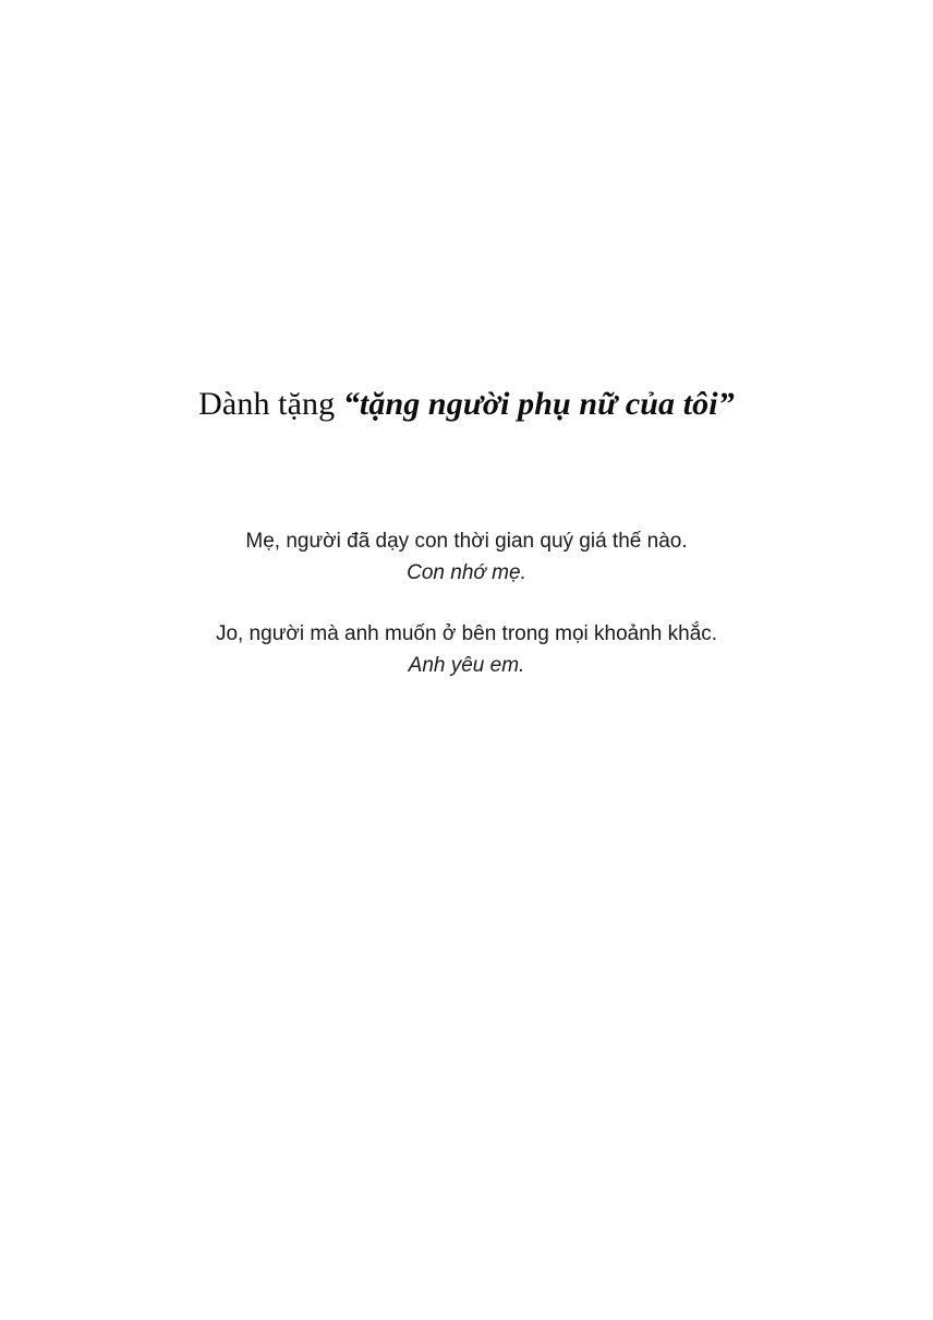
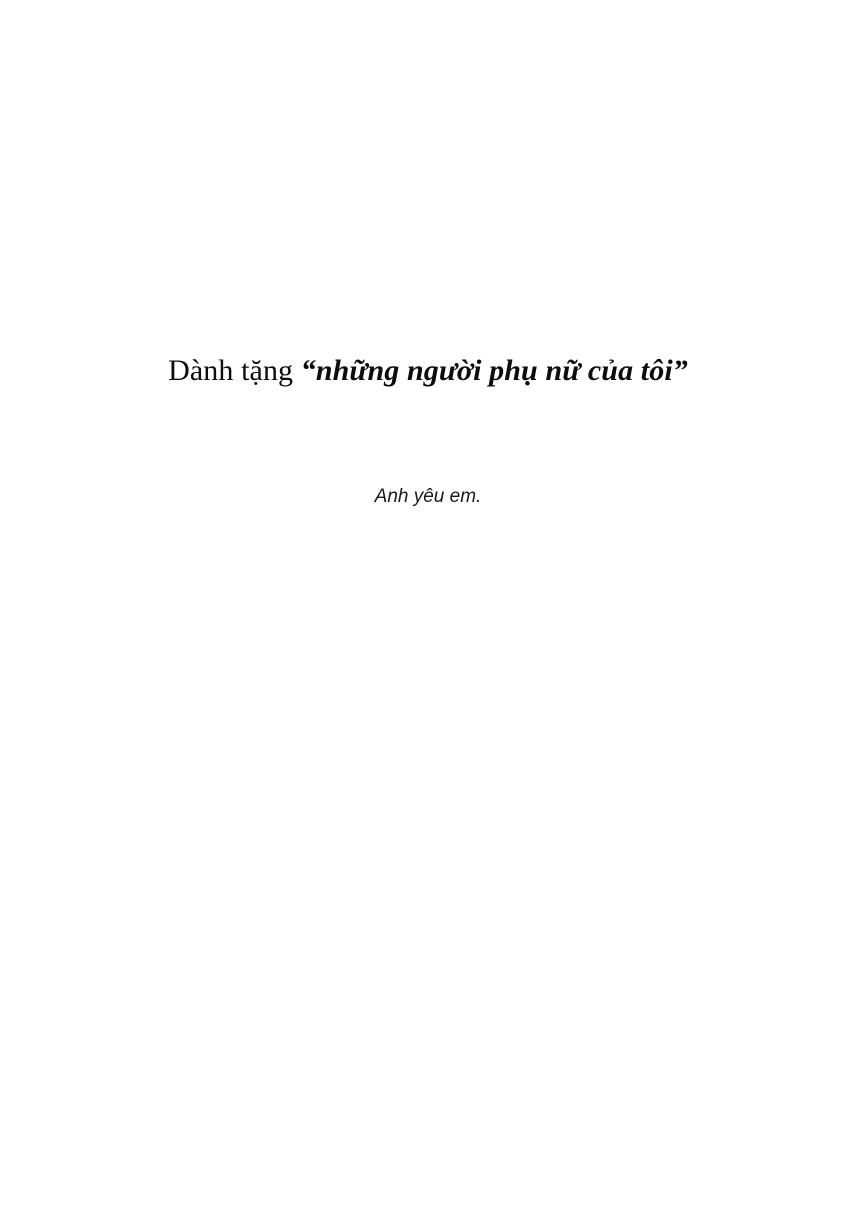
- Dành tặng “tặng người phụ nữ của tôi”
+ Dành tặng “những người phụ nữ của tôi”
- Mẹ, người đã dạy con thời gian quý giá thế nào.
- Con nhớ mẹ.
- Jo, người mà anh muốn ở bên trong mọi khoảnh khắc.
  Anh yêu em.
